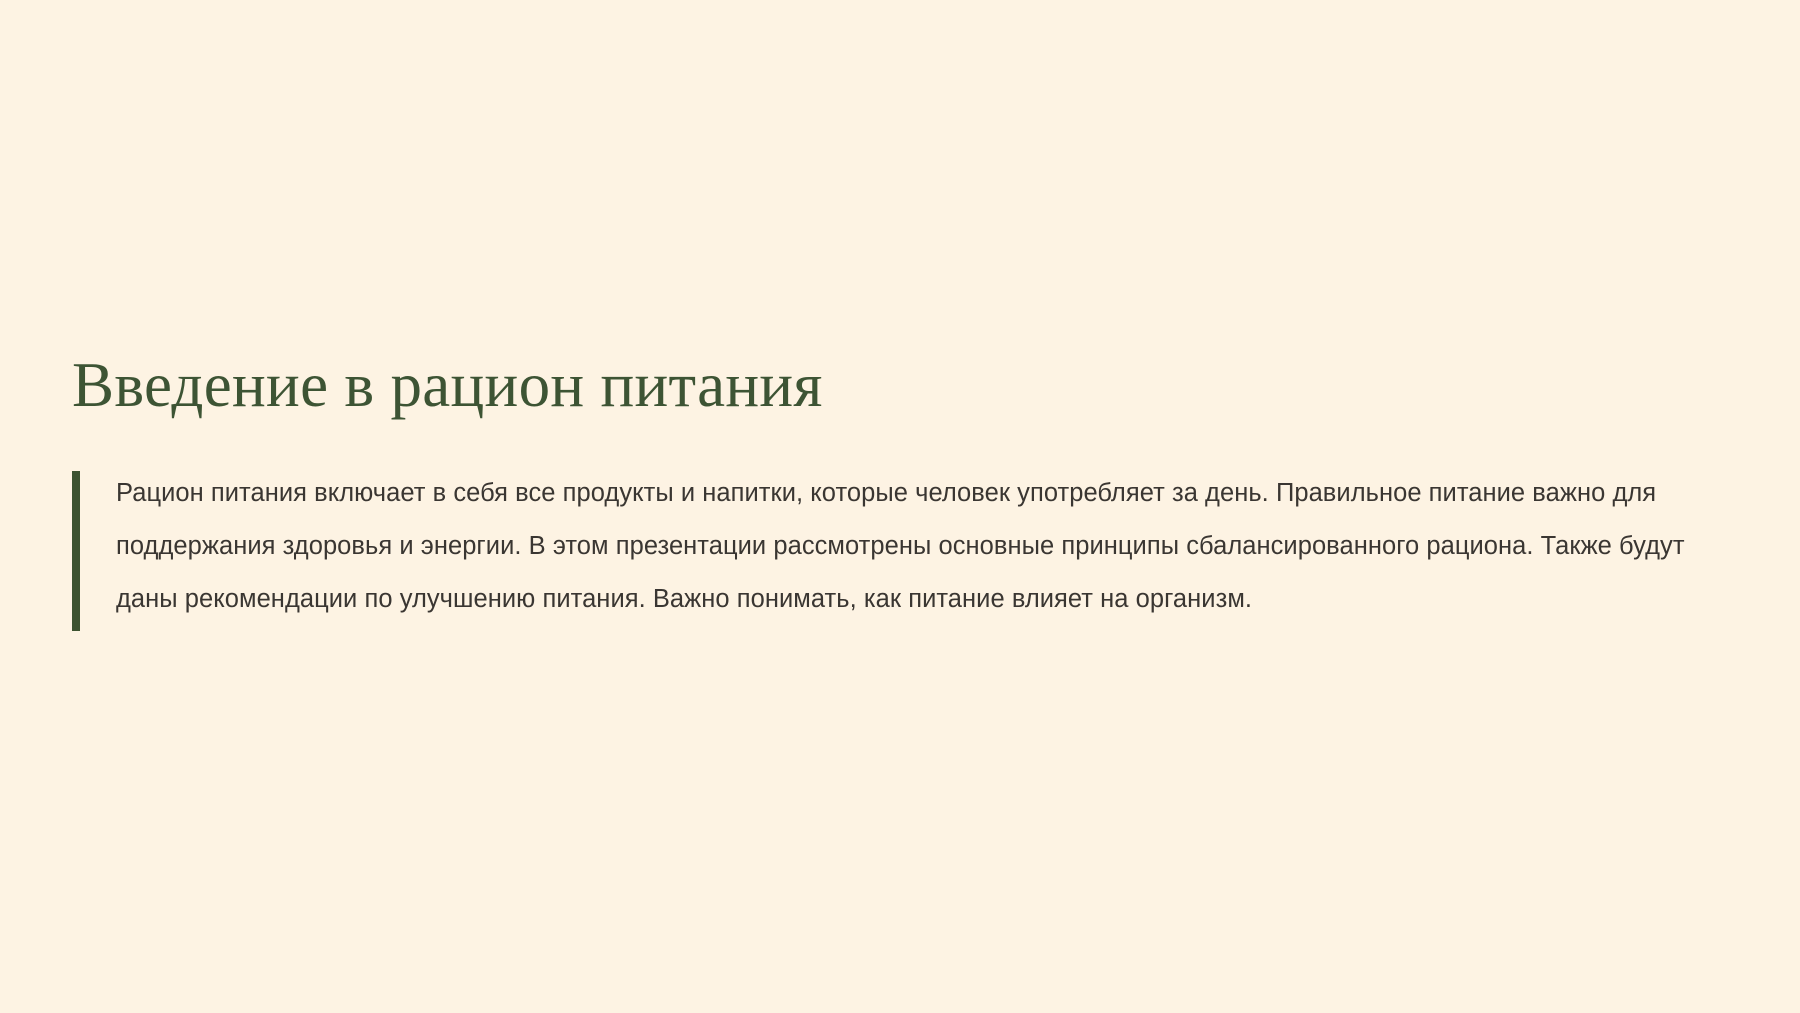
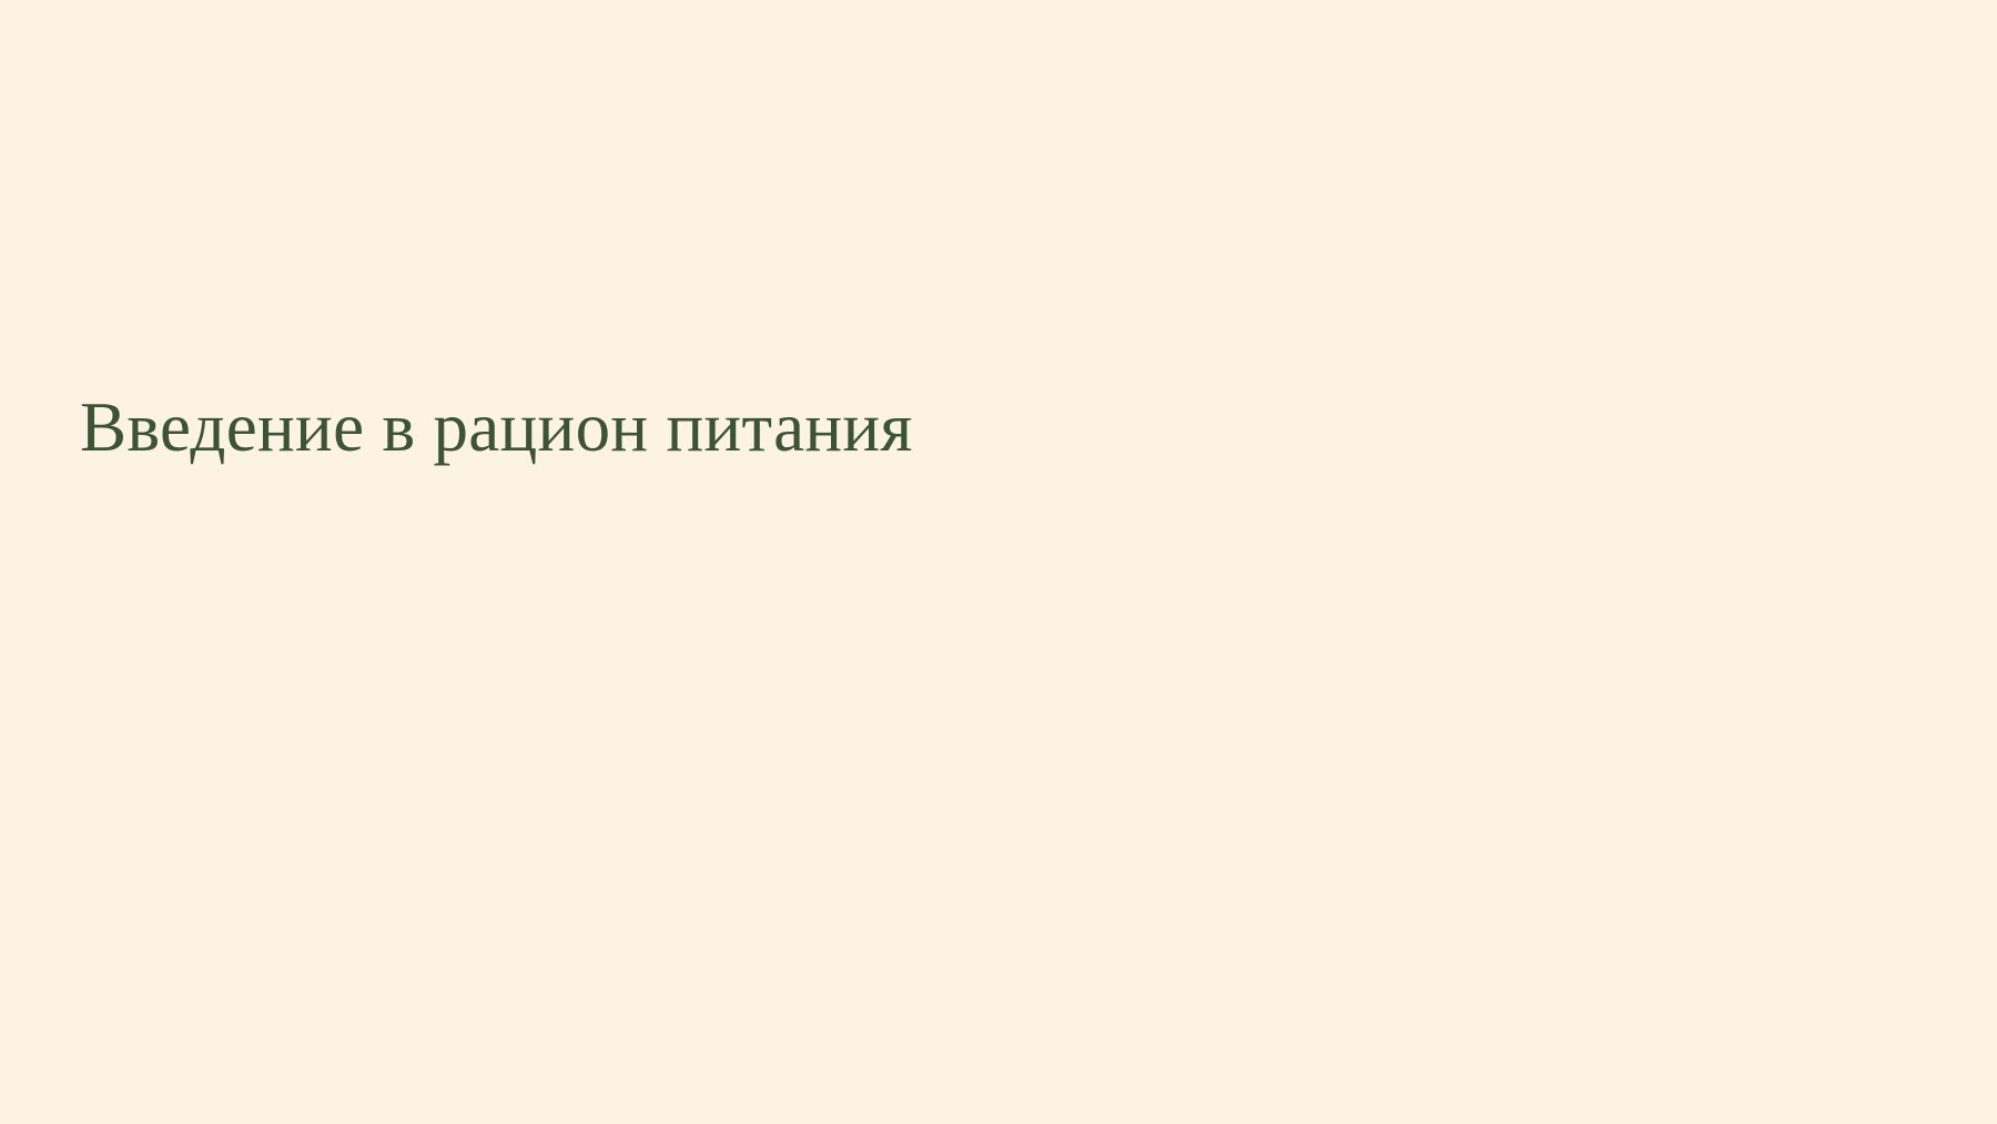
  Введение в рацион питания
- Рацион питания включает в себя все продукты и напитки, которые человек употребляет за день. Правильное питание важно для поддержания здоровья и энергии. В этом презентации рассмотрены основные принципы сбалансированного рациона. Также будут даны рекомендации по улучшению питания. Важно понимать, как питание влияет на организм.
